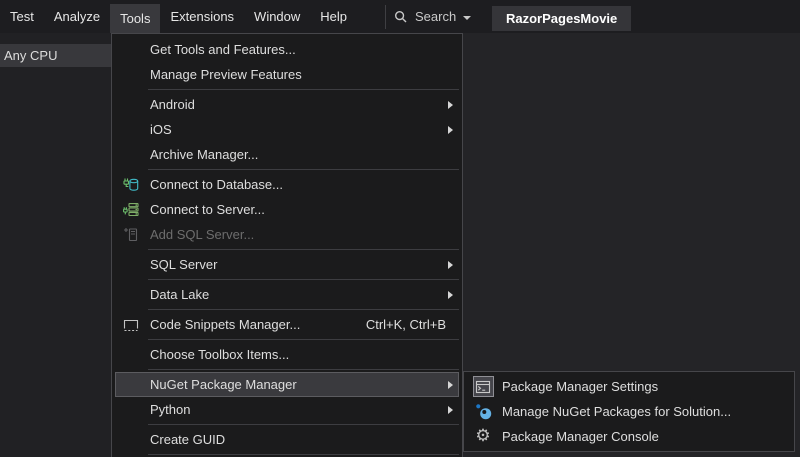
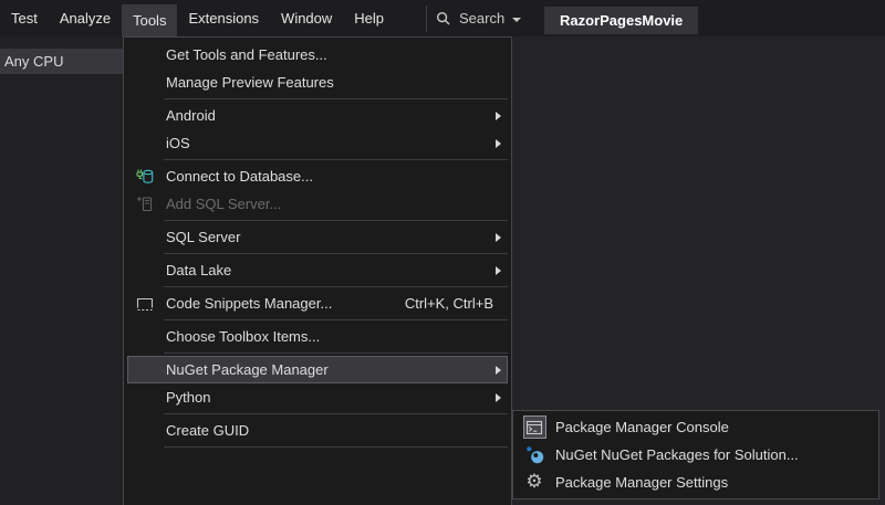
  Test
  Analyze
  Tools
  Extensions
  Window
  Help
  Search
  RazorPagesMovie
  Any CPU
  Get Tools and Features...
  Manage Preview Features
  Android
  iOS
- Archive Manager...
  Connect to Database...
- Connect to Server...
  Add SQL Server...
  SQL Server
  Data Lake
  Code Snippets Manager...
  Ctrl+K, Ctrl+B
  Choose Toolbox Items...
  NuGet Package Manager
  Python
  Create GUID
- Package Manager Settings
+ Package Manager Console
- Manage NuGet Packages for Solution...
+ NuGet NuGet Packages for Solution...
  ⚙
- Package Manager Console
+ Package Manager Settings
